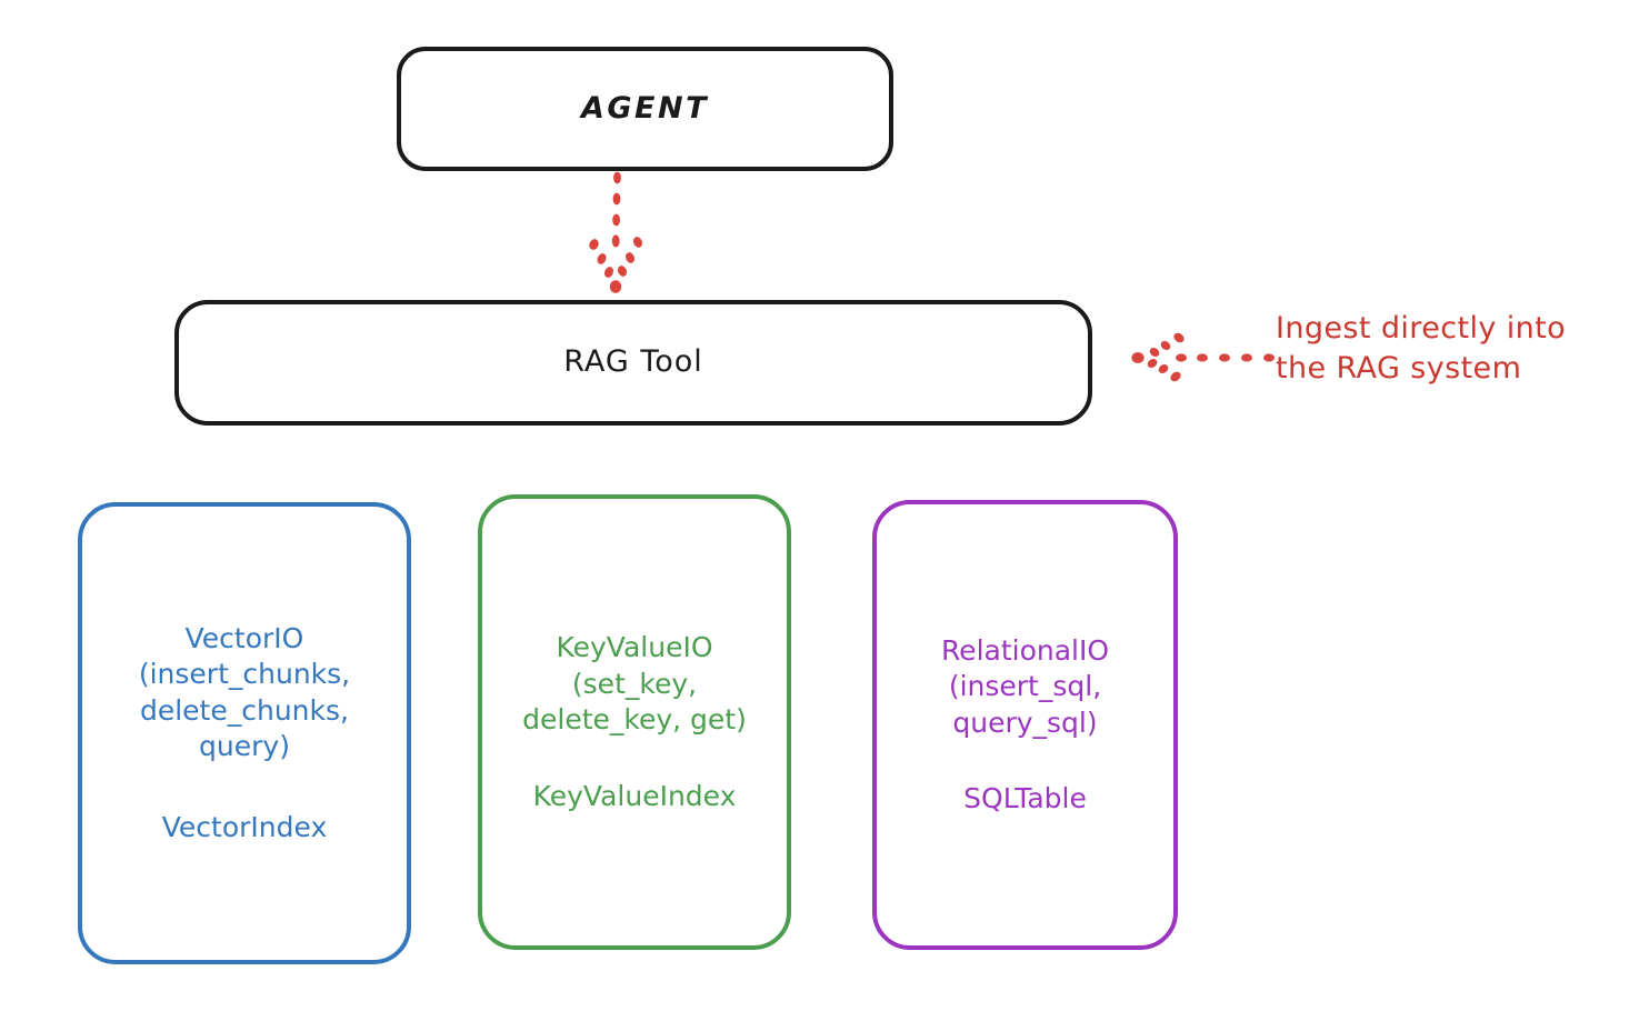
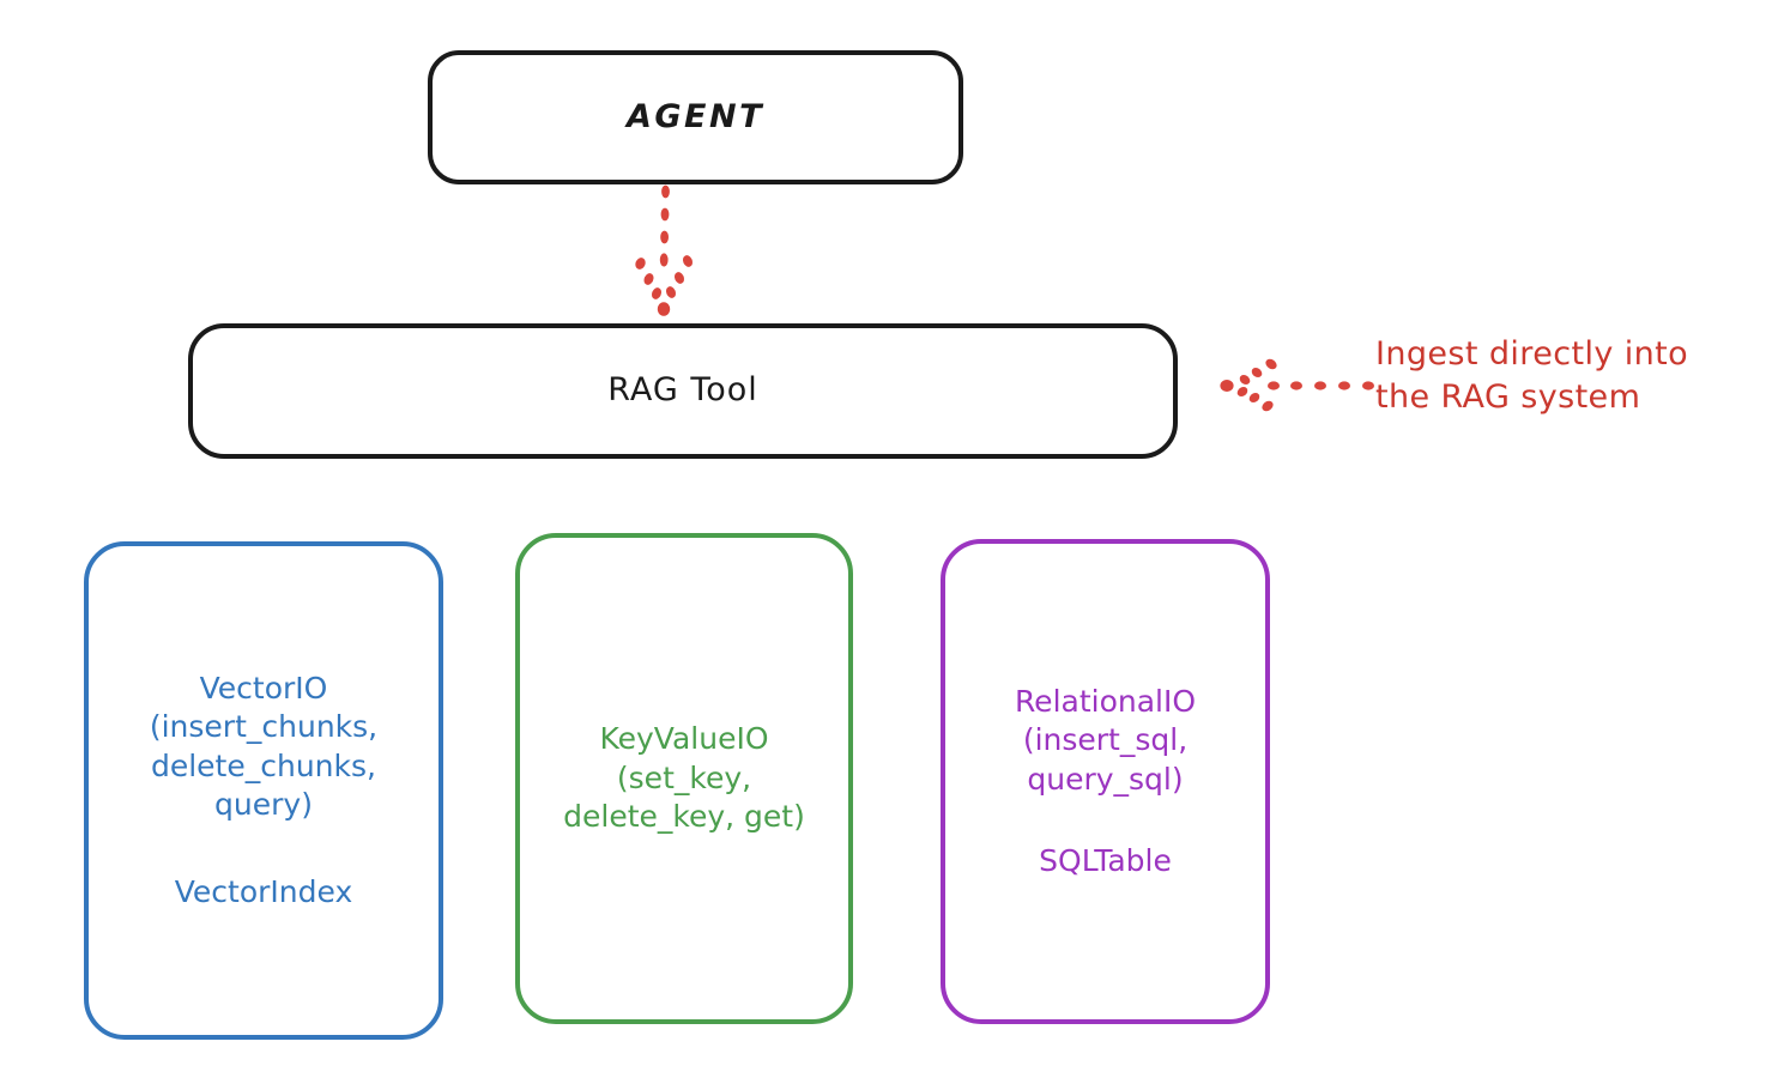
  AGENT
  RAG Tool
  Ingest directly into
  the RAG system
  VectorIO
  (insert_chunks,
  delete_chunks,
  query)
  VectorIndex
  KeyValueIO
  (set_key,
  delete_key, get)
- KeyValueIndex
  RelationalIO
  (insert_sql,
  query_sql)
  SQLTable
